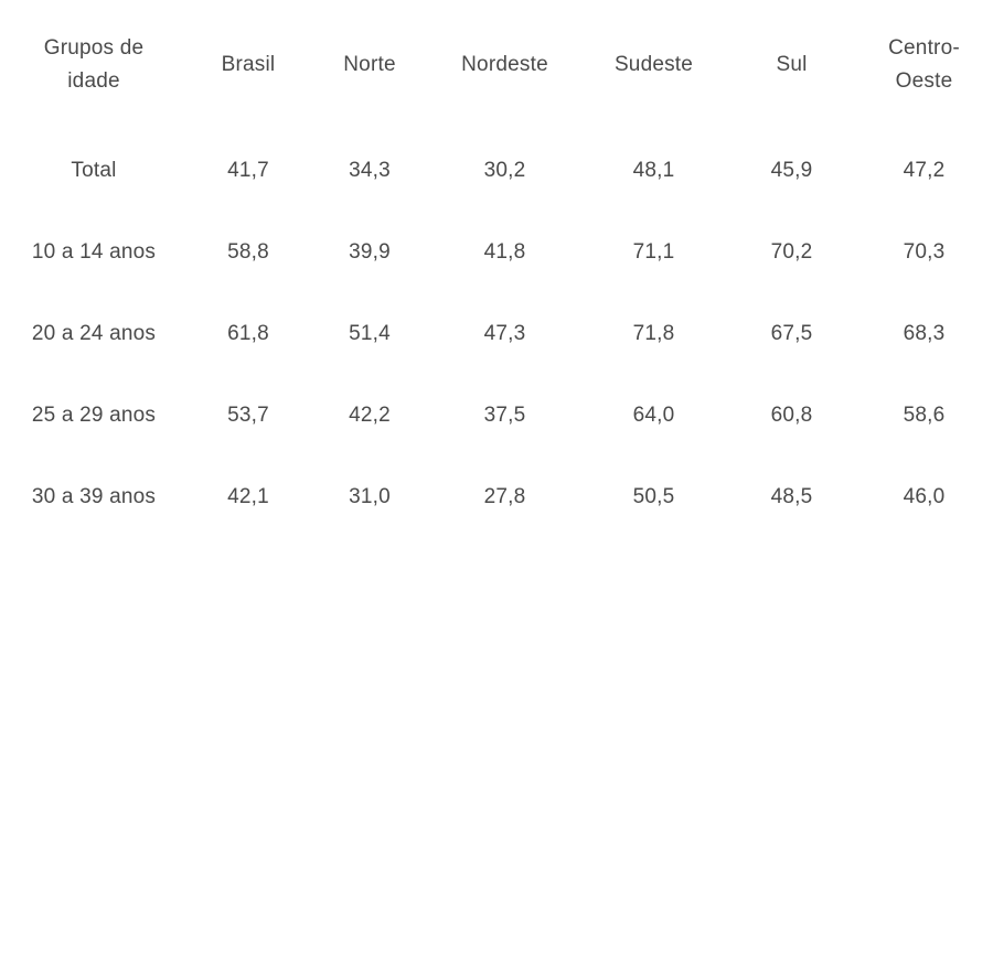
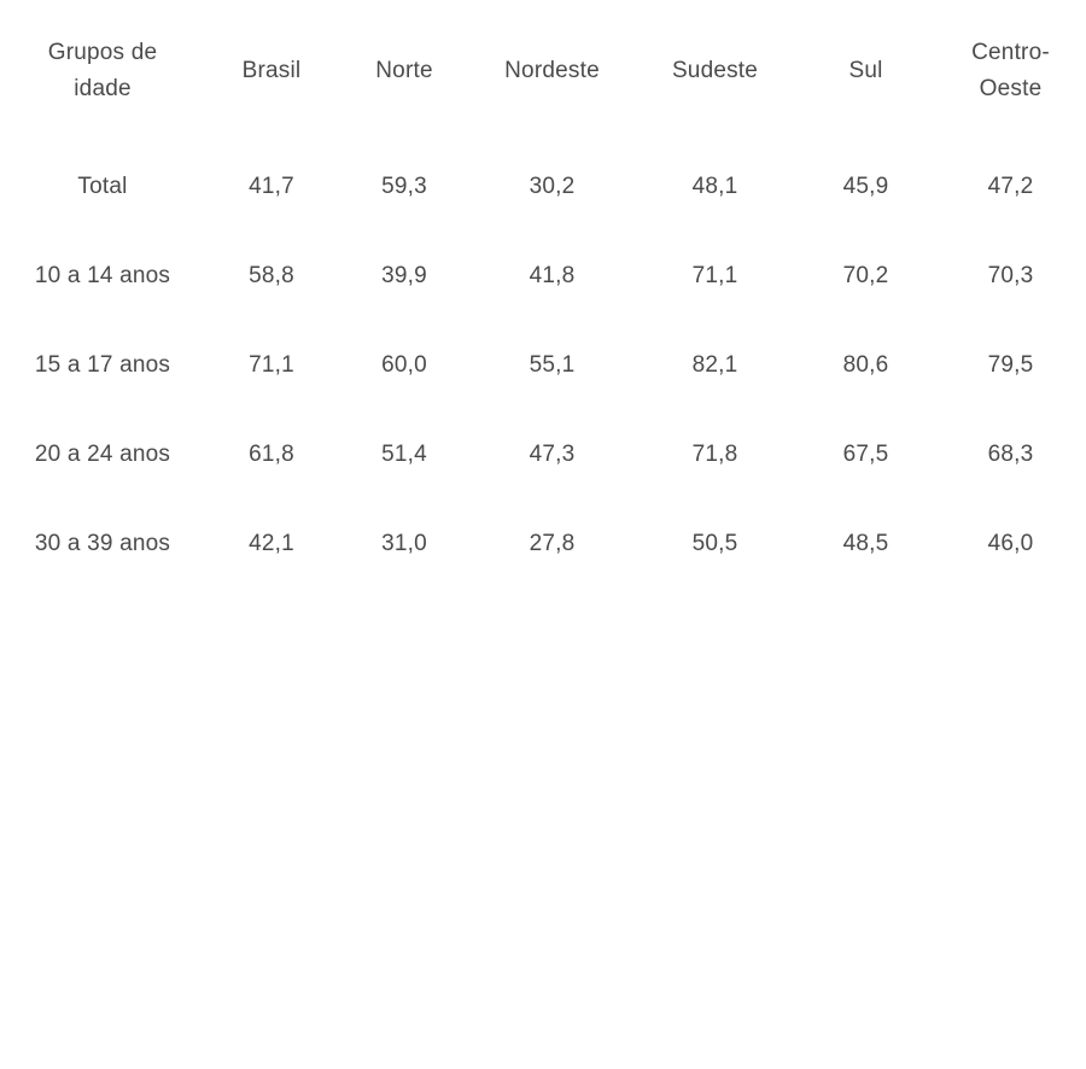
  Grupos de idade	Brasil	Norte	Nordeste	Sudeste	Sul	Centro-Oeste
- Total	41,7	34,3	30,2	48,1	45,9	47,2
+ Total	41,7	59,3	30,2	48,1	45,9	47,2
  10 a 14 anos	58,8	39,9	41,8	71,1	70,2	70,3
+ 15 a 17 anos	71,1	60,0	55,1	82,1	80,6	79,5
  20 a 24 anos	61,8	51,4	47,3	71,8	67,5	68,3
- 25 a 29 anos	53,7	42,2	37,5	64,0	60,8	58,6
  30 a 39 anos	42,1	31,0	27,8	50,5	48,5	46,0
